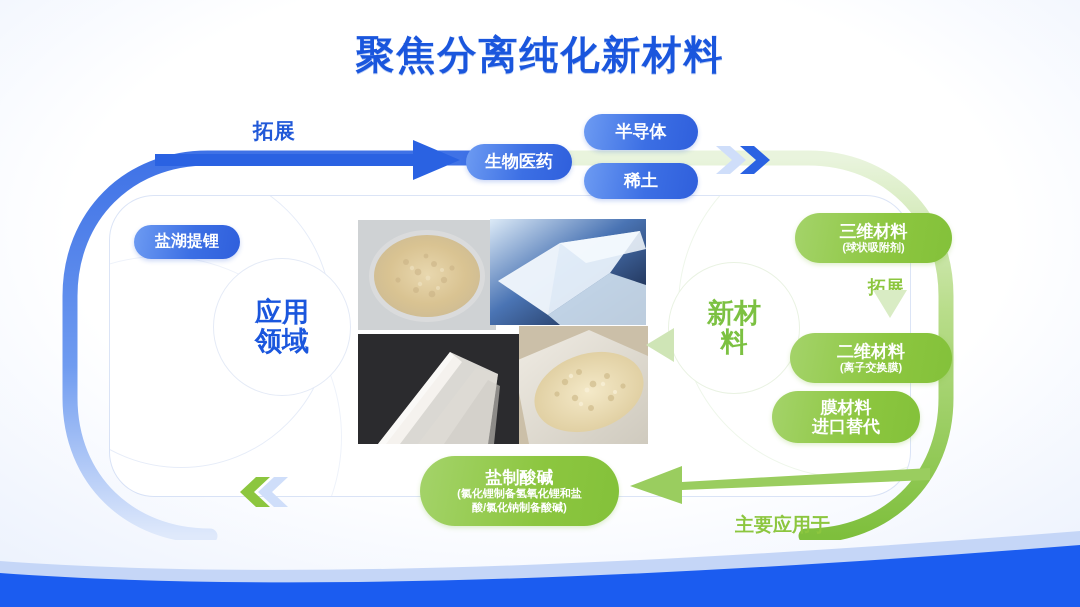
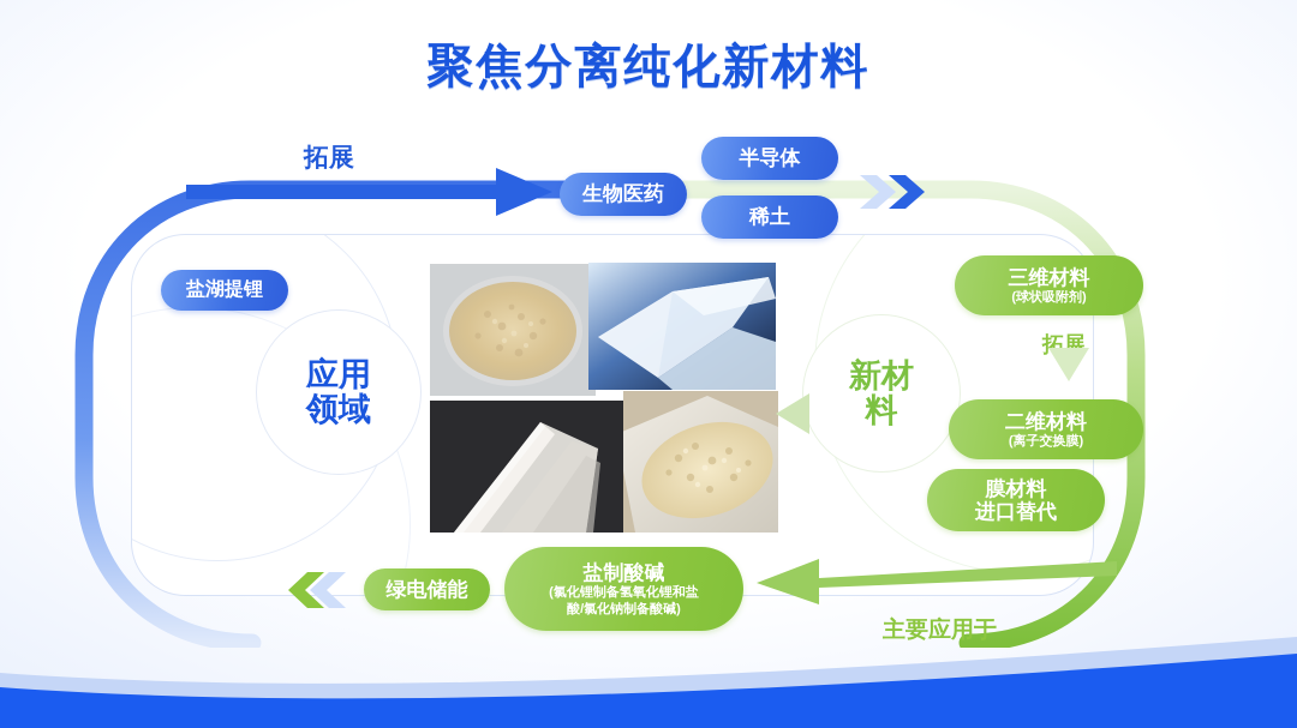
  聚焦分离纯化新材料
  拓展
  生物医药
  半导体
  稀土
  盐湖提锂
  应用
  领域
  新材
  料
  三维材料
  (球状吸附剂)
  拓展
  二维材料
  (离子交换膜)
  膜材料
  进口替代
+ 绿电储能
  盐制酸碱
  (氯化锂制备氢氧化锂和盐
  酸/氯化钠制备酸碱)
  主要应用于
